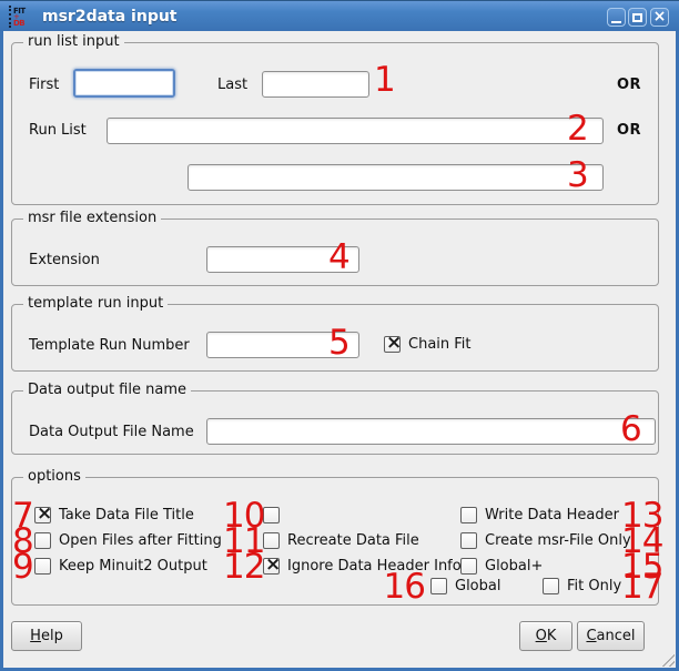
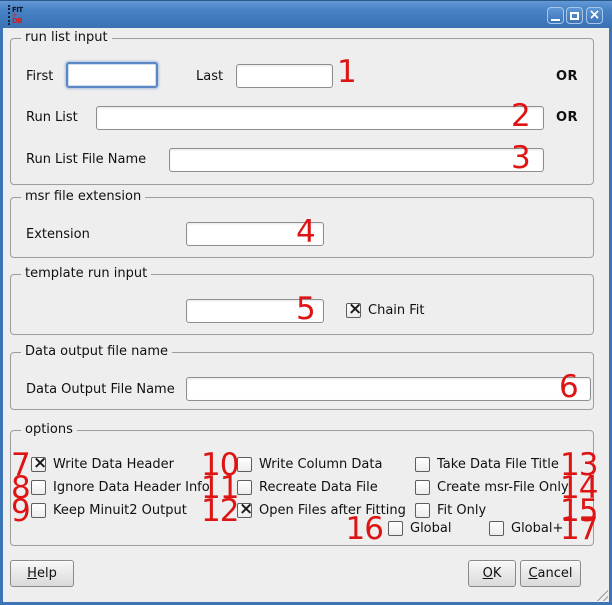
  FIT
  +
  DB
- msr2data input
  ×
  run list input
  First
  Last
  1
  OR
  Run List
  2
  OR
+ Run List File Name
  3
  msr file extension
  Extension
  4
  template run input
- Template Run Number
  5
  Chain Fit
  Data output file name
  Data Output File Name
  6
  options
  7
- Take Data File Title
+ Write Data Header
  10
+ Write Column Data
- Write Data Header
+ Take Data File Title
  13
  8
- Open Files after Fitting
+ Ignore Data Header Info
  11
  Recreate Data File
  Create msr-File Only
  14
  9
  Keep Minuit2 Output
  12
- Ignore Data Header Info
+ Open Files after Fitting
- Global+
+ Fit Only
  15
  16
  Global
- Fit Only
+ Global+
  17
  Help
  OK
  Cancel
